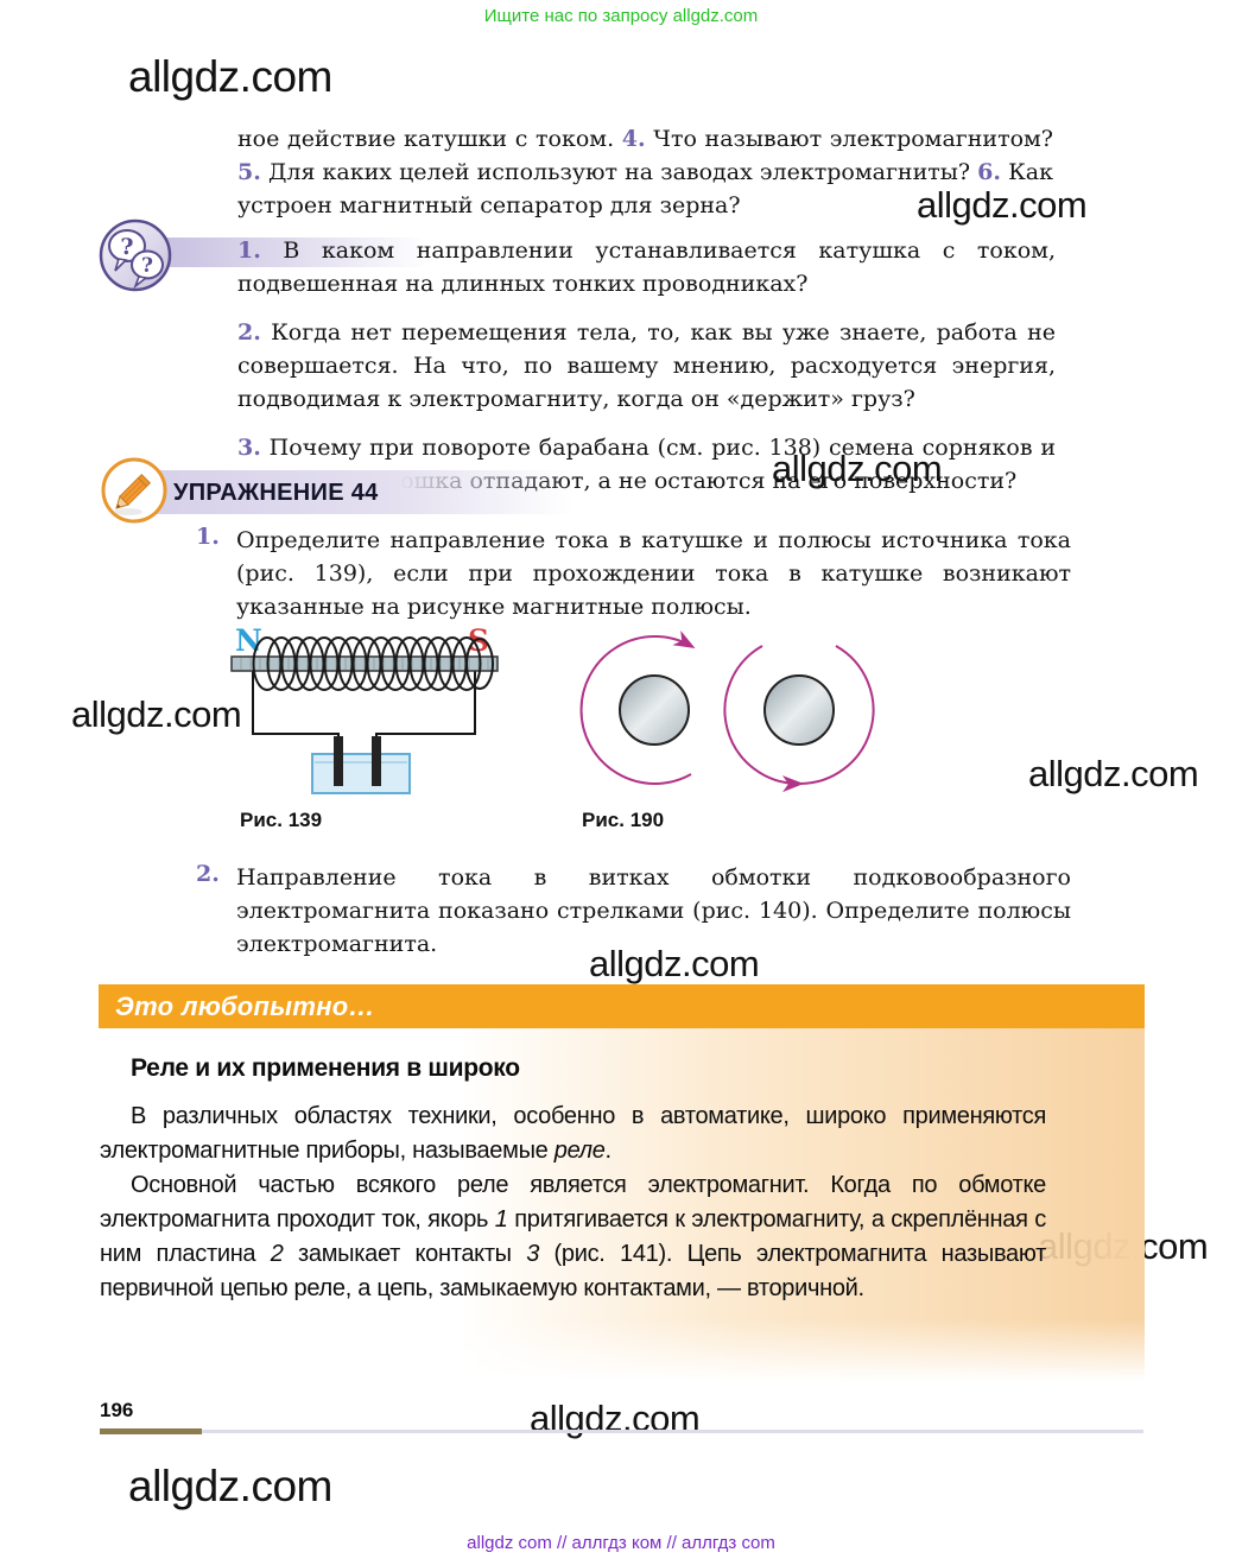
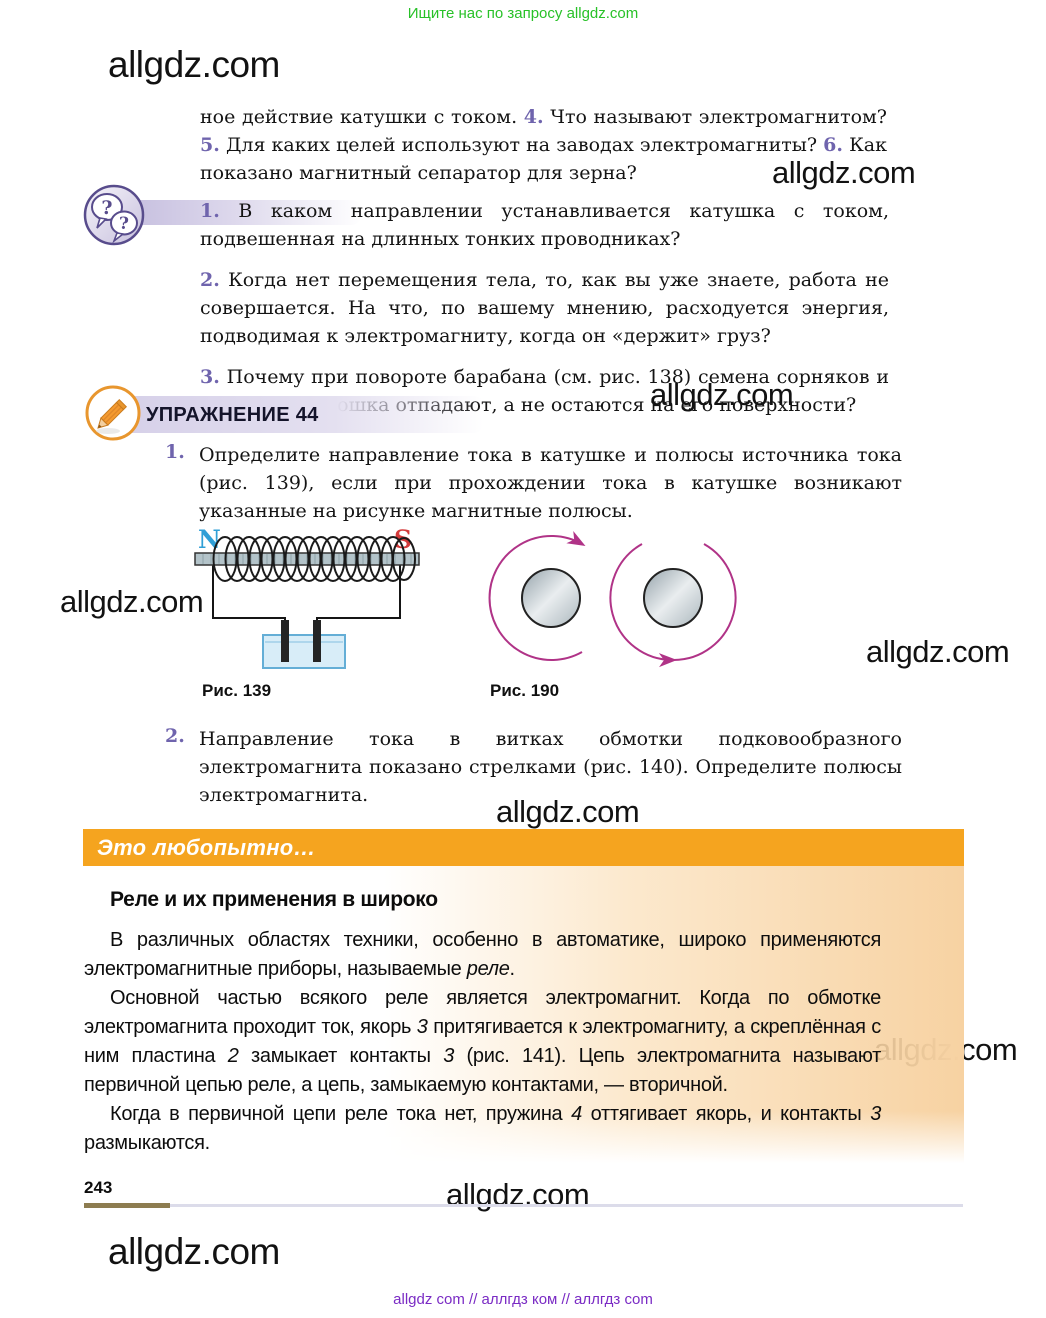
  Ищите нас по запросу allgdz.com
  allgdz.com
  allgdz.com
  allgdz.com
  allgdz.com
  allgdz.com
  allgdz.com
  allgdz.com
  allgdz.com
- ное действие катушки с током. 4. Что называют электромагнитом? 5. Для каких целей используют на заводах электромагниты? 6. Как устроен магнитный сепаратор для зерна?
+ ное действие катушки с током. 4. Что называют электромагнитом? 5. Для каких целей используют на заводах электромагниты? 6. Как показано магнитный сепаратор для зерна?
  ?
  ?
  1. В каком направлении устанавливается катушка с током, подвешенная на длинных тонких проводниках?
  2. Когда нет перемещения тела, то, как вы уже знаете, работа не совершается. На что, по вашему мнению, расходуется энергия, подводимая к электромагниту, когда он «держит» груз?
  3. Почему при повороте барабана (см. рис. 138) семена сорняков и т, а не остаются на его поверхности?
  УПРАЖНЕНИЕ 44
  1.
  Определите направление тока в катушке и полюсы источника тока (рис. 139), если при прохождении тока в катушке возникают указанные на рисунке магнитные полюсы.
  N
  S
  Рис. 139
  Рис. 190
  2.
  Направление тока в витках обмотки подковообразного электромагнита показано стрелками (рис. 140). Определите полюсы электромагнита.
  Это любопытно…
  Реле и их применения в широко
  В различных областях техники, особенно в автоматике, широко применяются электромагнитные приборы, называемые реле.
- Основной частью всякого реле является электромагнит. Когда по обмотке электромагнита проходит ток, якорь 1 притягивается к электромагниту, а скреплённая с ним пластина 2 замыкает контакты 3 (рис. 141). Цепь электромагнита называют первичной цепью реле, а цепь, замыкаемую контактами, — вторичной.
+ Основной частью всякого реле является электромагнит. Когда по обмотке электромагнита проходит ток, якорь 3 притягивается к электромагниту, а скреплённая с ним пластина 2 замыкает контакты 3 (рис. 141). Цепь электромагнита называют первичной цепью реле, а цепь, замыкаемую контактами, — вторичной.
+ Когда в первичной цепи реле тока нет, пружина 4 оттягивает якорь, и контакты 3 размыкаются.
- 196
+ 243
  allgdz com // аллгдз ком // аллгдз com
